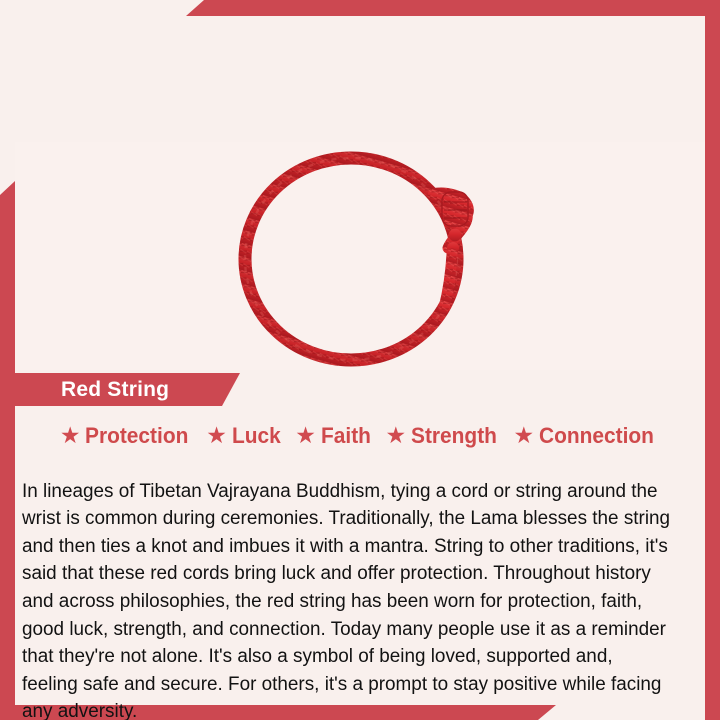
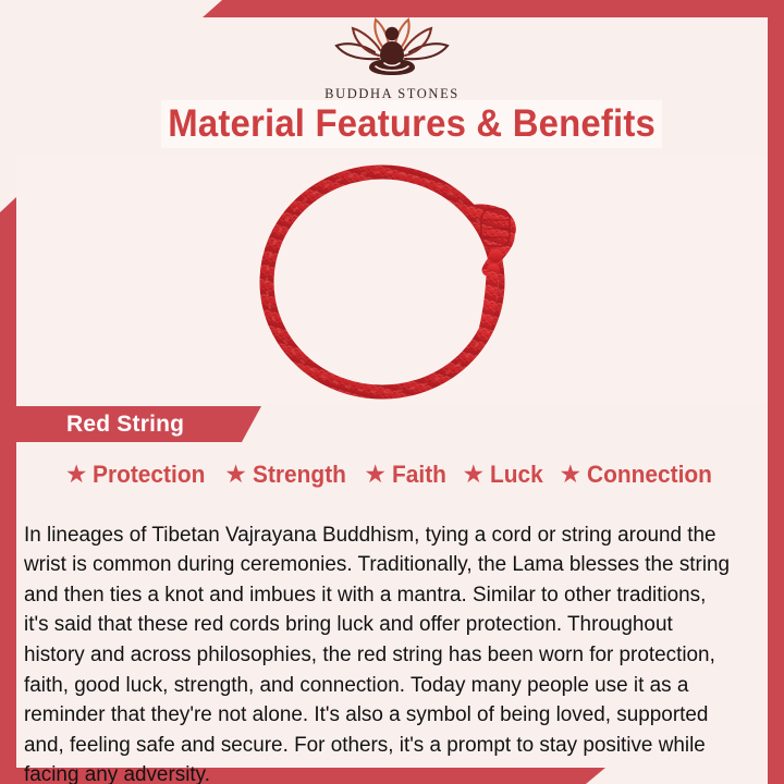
+ BUDDHA STONES
+ Material Features & Benefits
  Red String
  ★
  Protection
  ★
- Luck
+ Strength
  ★
  Faith
  ★
- Strength
+ Luck
  ★
  Connection
- In lineages of Tibetan Vajrayana Buddhism, tying a cord or string around the wrist is common during ceremonies. Traditionally, the Lama blesses the string and then ties a knot and imbues it with a mantra. String to other traditions, it's said that these red cords bring luck and offer protection. Throughout history and across philosophies, the red string has been worn for protection, faith, good luck, strength, and connection. Today many people use it as a reminder that they're not alone. It's also a symbol of being loved, supported and, feeling safe and secure. For others, it's a prompt to stay positive while facing any adversity.
+ In lineages of Tibetan Vajrayana Buddhism, tying a cord or string around the wrist is common during ceremonies. Traditionally, the Lama blesses the string and then ties a knot and imbues it with a mantra. Similar to other traditions, it's said that these red cords bring luck and offer protection. Throughout history and across philosophies, the red string has been worn for protection, faith, good luck, strength, and connection. Today many people use it as a reminder that they're not alone. It's also a symbol of being loved, supported and, feeling safe and secure. For others, it's a prompt to stay positive while facing any adversity.
